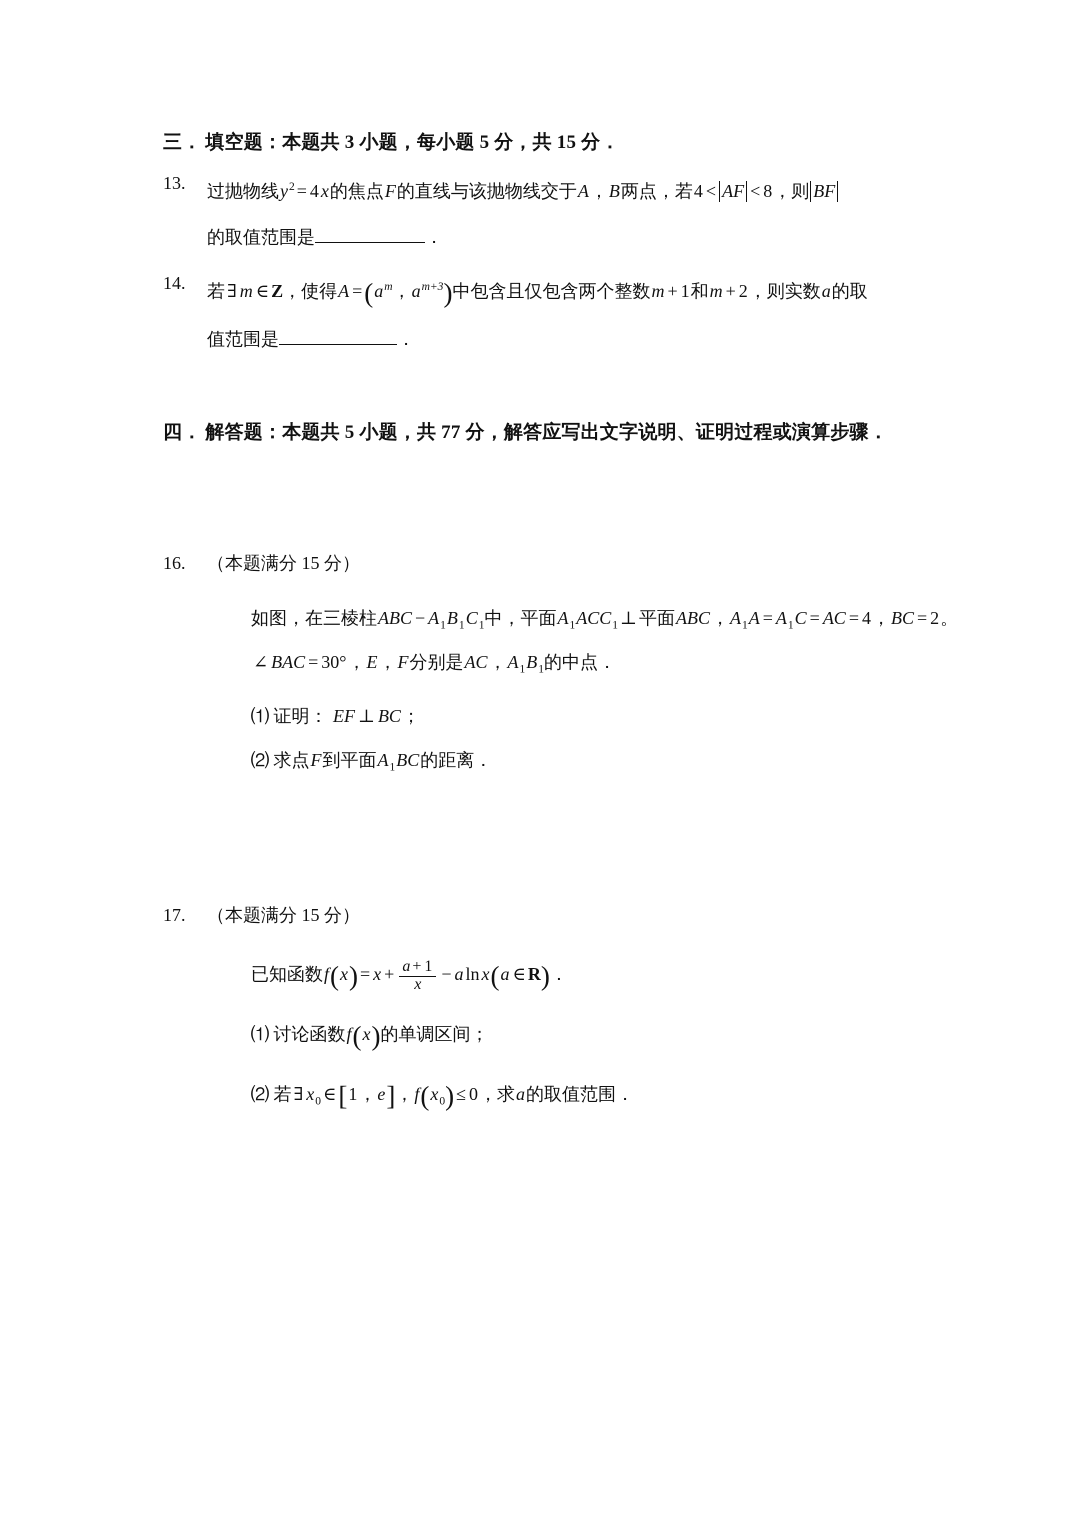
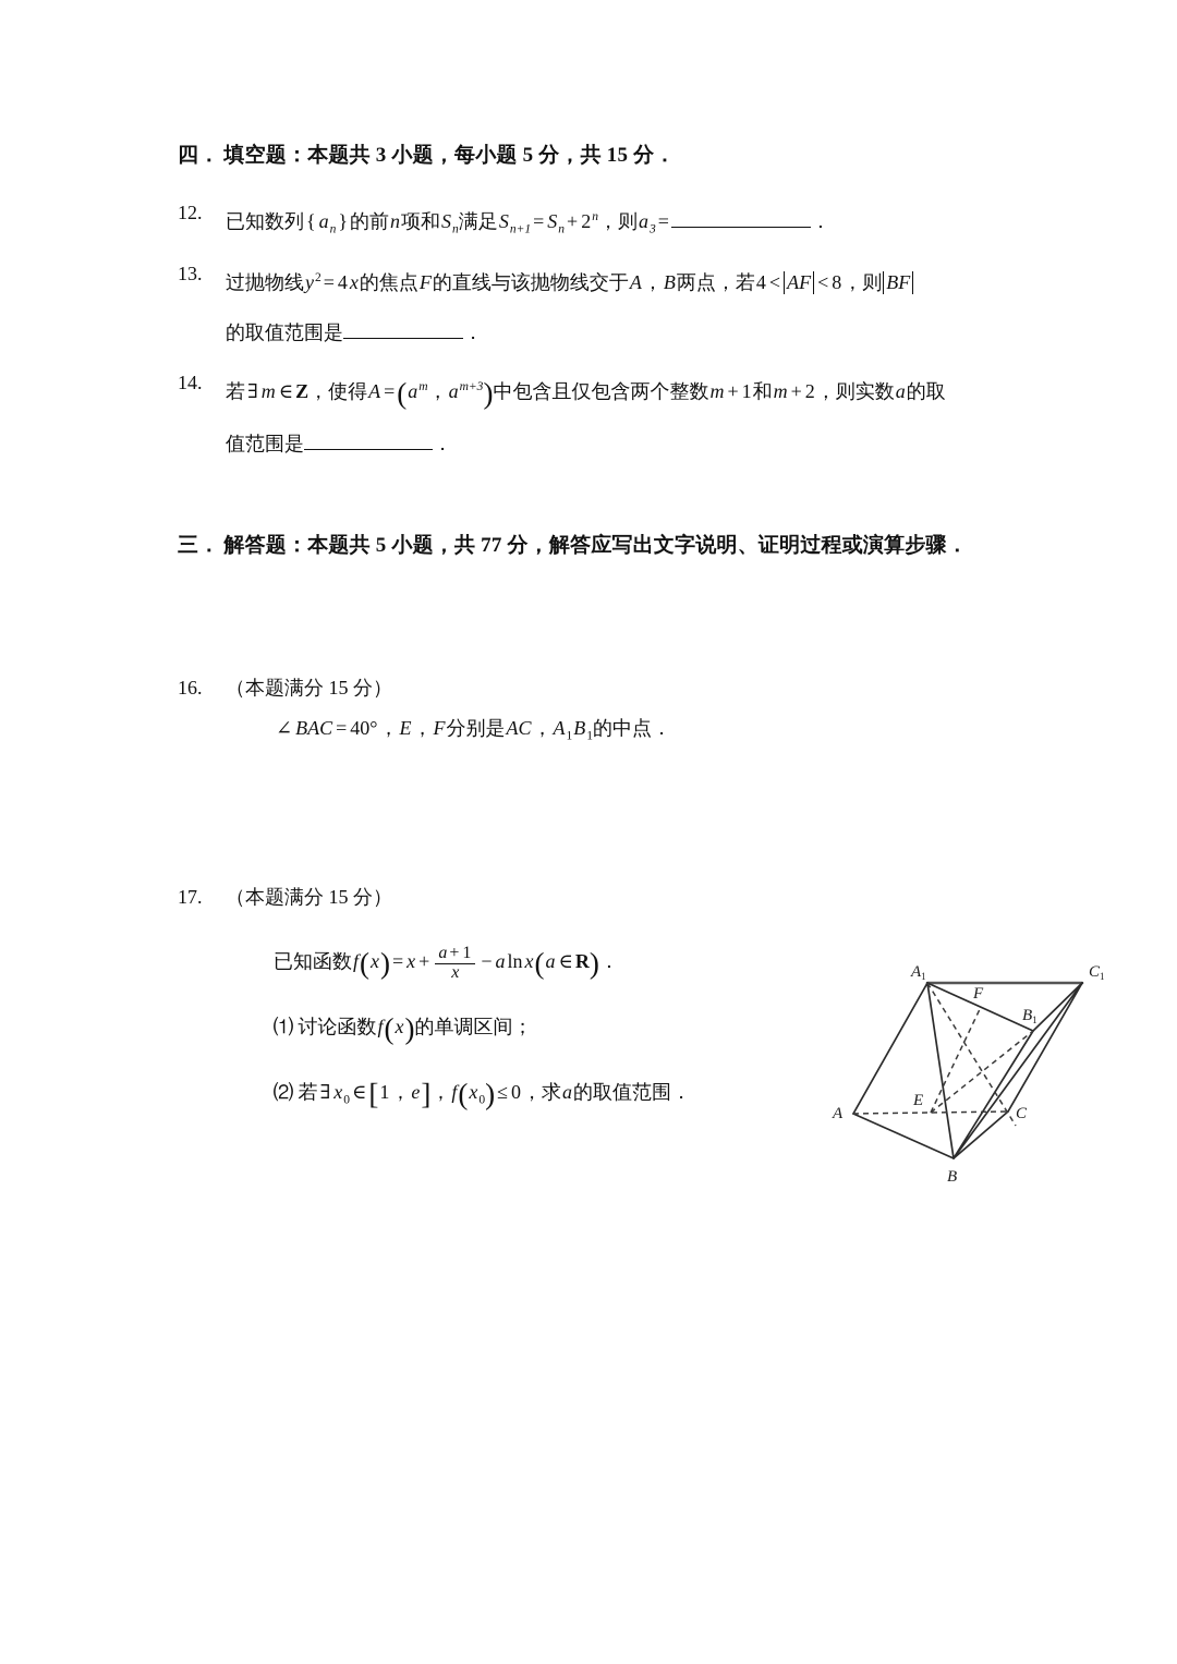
- 三． 填空题：本题共 3 小题，每小题 5 分，共 15 分．
+ 四． 填空题：本题共 3 小题，每小题 5 分，共 15 分．
+ 12.
+ 已知数列{ an}的前n项和Sn满足Sn+1= Sn+ 2n，则a3= ．
  13.
  过抛物线y2 = 4x的焦点F的直线与该抛物线交于A，B两点，若4 < AF < 8，则 BF
  的取值范围是 ．
  14.
  若∃ m ∈Z，使得A =(am，am+3)中包含且仅包含两个整数m + 1和m + 2，则实数a的取
  值范围是 ．
- 四． 解答题：本题共 5 小题，共 77 分，解答应写出文字说明、证明过程或演算步骤．
+ 三． 解答题：本题共 5 小题，共 77 分，解答应写出文字说明、证明过程或演算步骤．
  16.
  （本题满分 15 分）
- 如图，在三棱柱ABC − A1B1C1中，平面A1ACC1⊥平面ABC，A1A = A1C = AC = 4，BC = 2。
- ∠ BAC = 30°，E，F分别是AC，A1B1的中点．
+ ∠ BAC = 40°，E，F分别是AC，A1B1的中点．
- ⑴ 证明： EF ⊥ BC；
- ⑵ 求点F到平面A1BC的距离．
  17.
  （本题满分 15 分）
  已知函数f(x)= x +
  a+ 1
  x
  − alnx(a ∈R)．
  ⑴ 讨论函数f(x)的单调区间；
  ⑵ 若∃ x0∈[1，e]，f(x0)≤ 0，求a的取值范围．
+ A1
+ C1
+ B1
+ A
+ C
+ B
+ E
+ F
